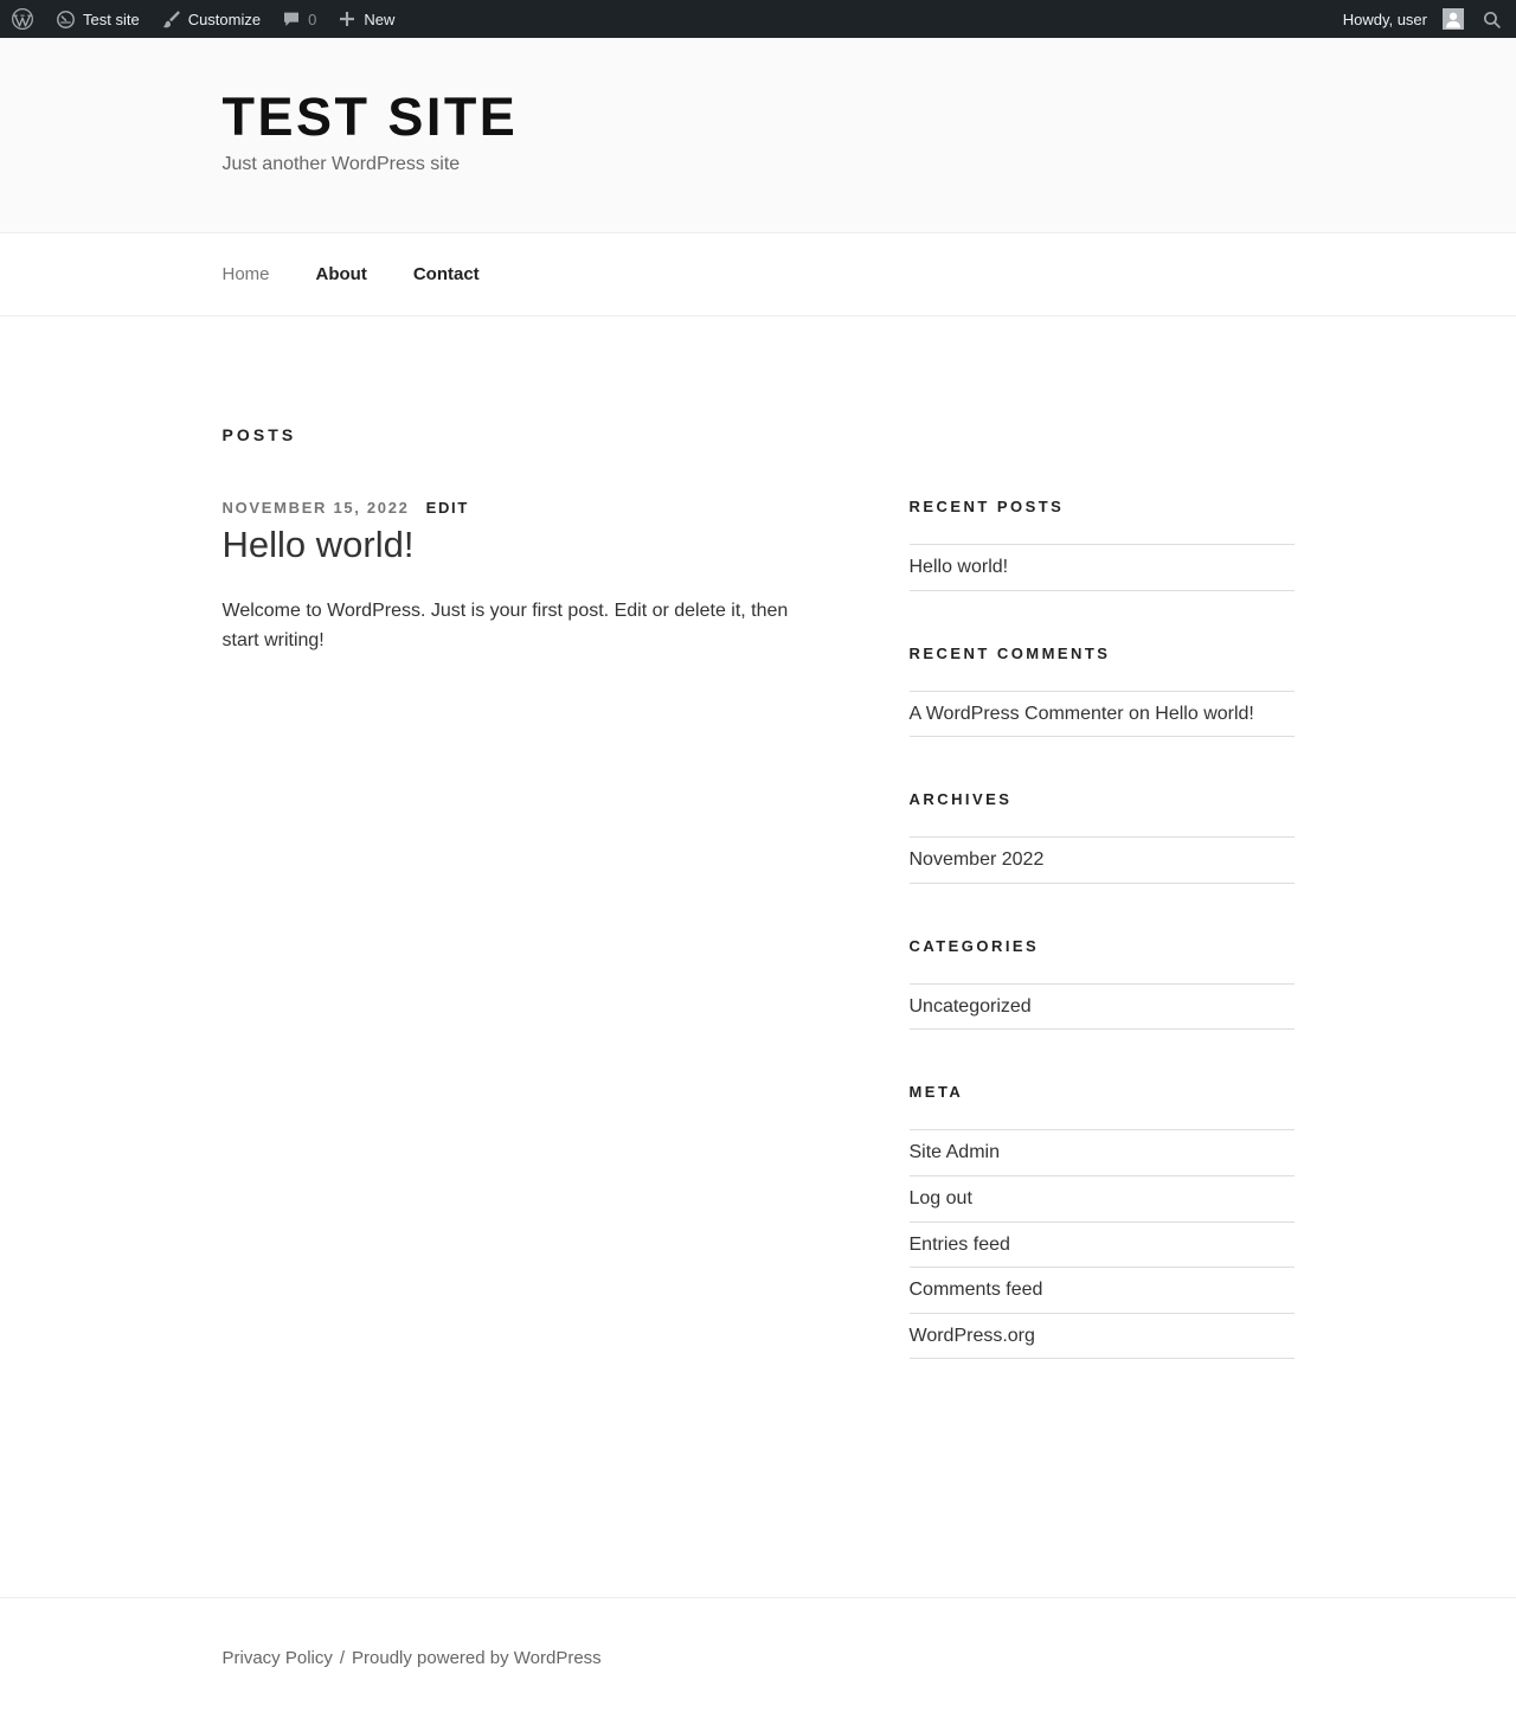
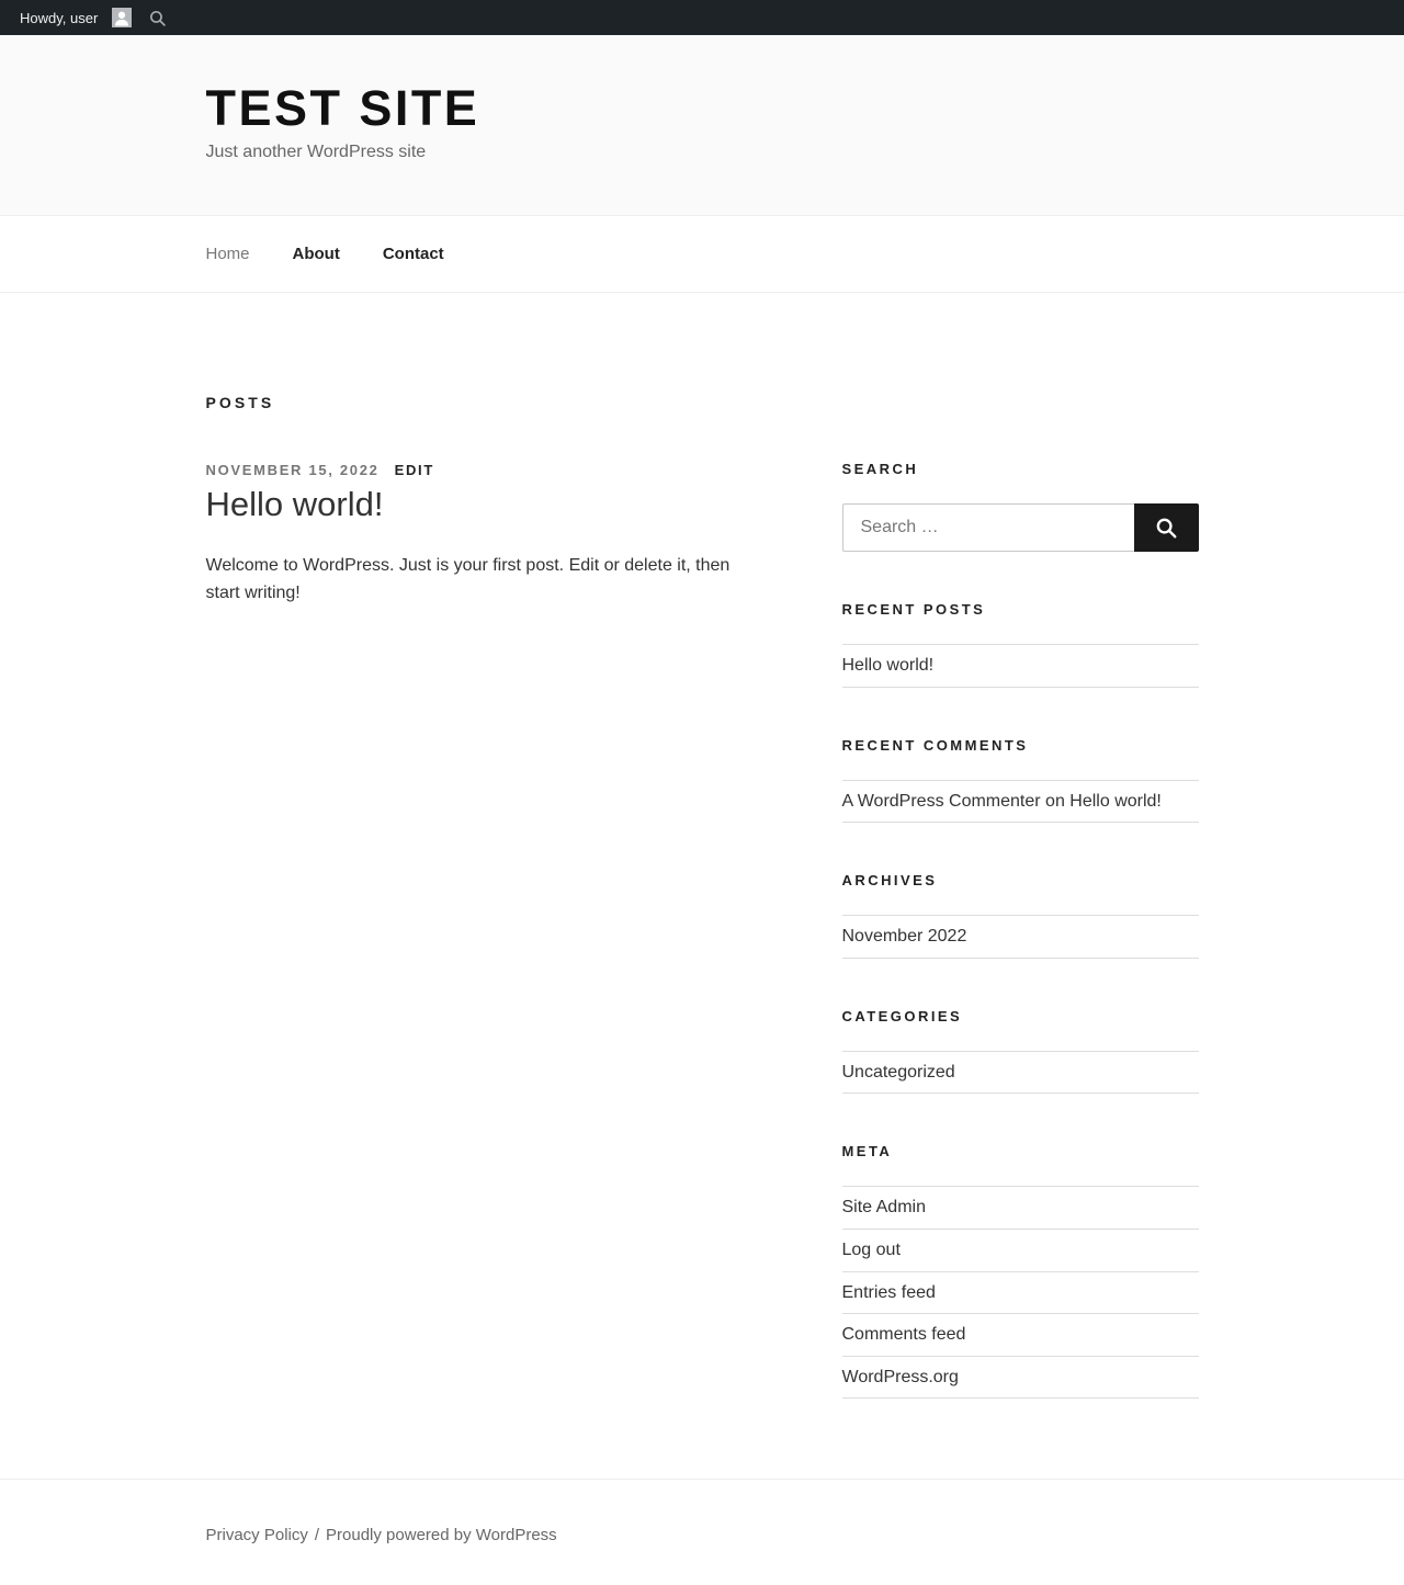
- Test site
- Customize
- 0
- New
  Howdy, user
  TEST SITE
  Just another WordPress site
  Home
  About
  Contact
  POSTS
  NOVEMBER 15, 2022
  EDIT
  Hello world!
  Welcome to WordPress. Just is your first post. Edit or delete it, then start writing!
+ SEARCH
+ Search …
  RECENT POSTS
  Hello world!
  RECENT COMMENTS
  A WordPress Commenter on Hello world!
  ARCHIVES
  November 2022
  CATEGORIES
  Uncategorized
  META
  Site Admin
  Log out
  Entries feed
  Comments feed
  WordPress.org
  Privacy Policy / Proudly powered by WordPress
